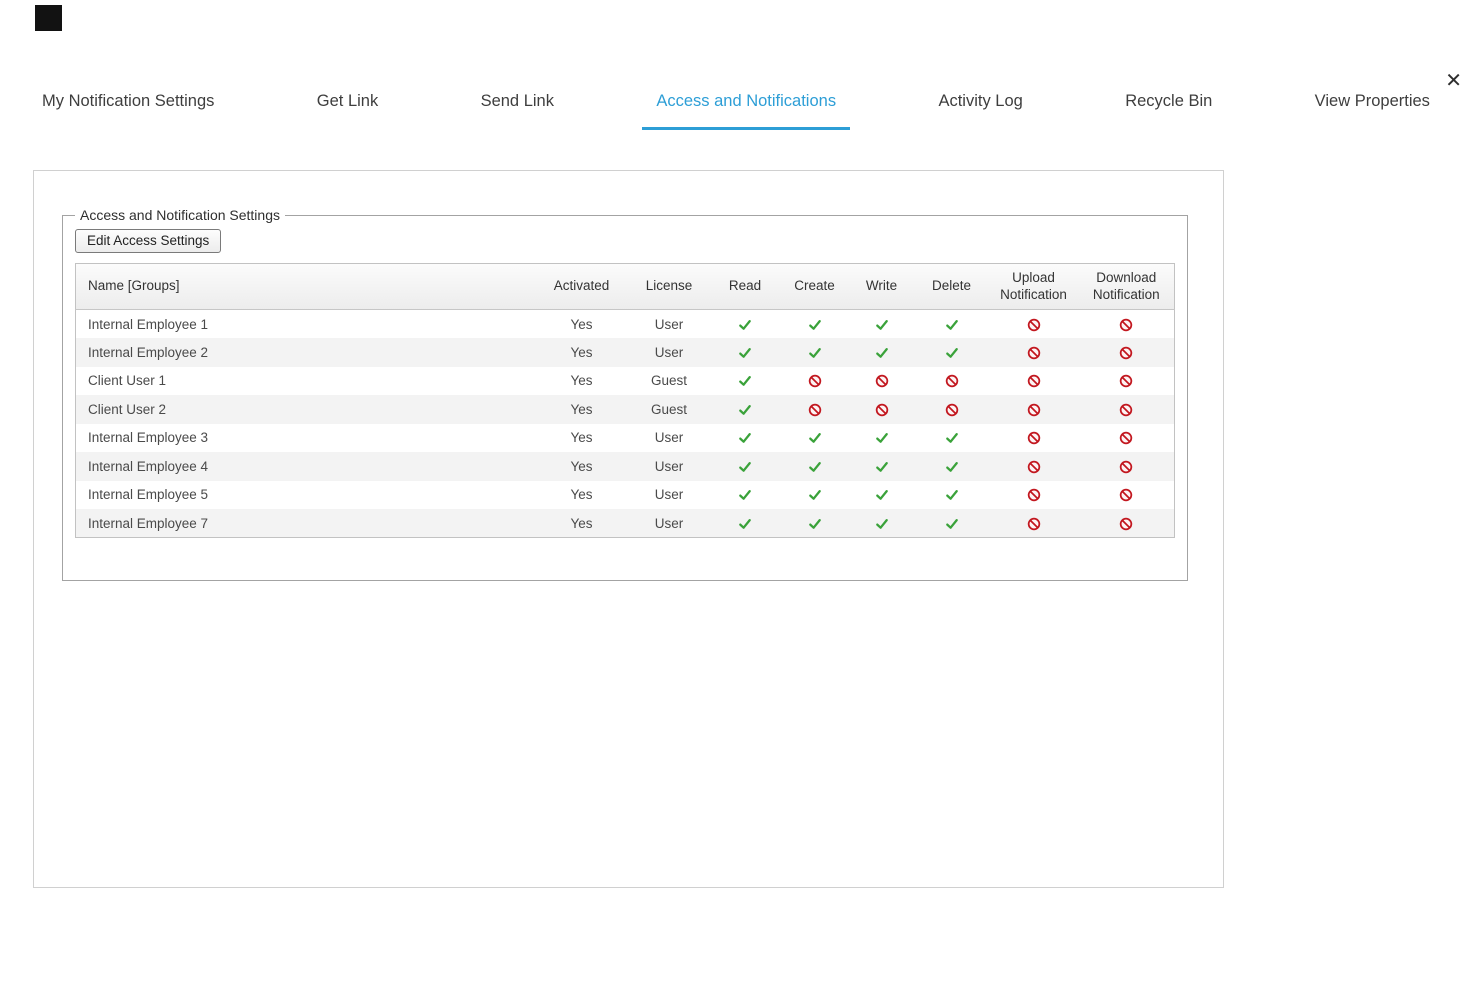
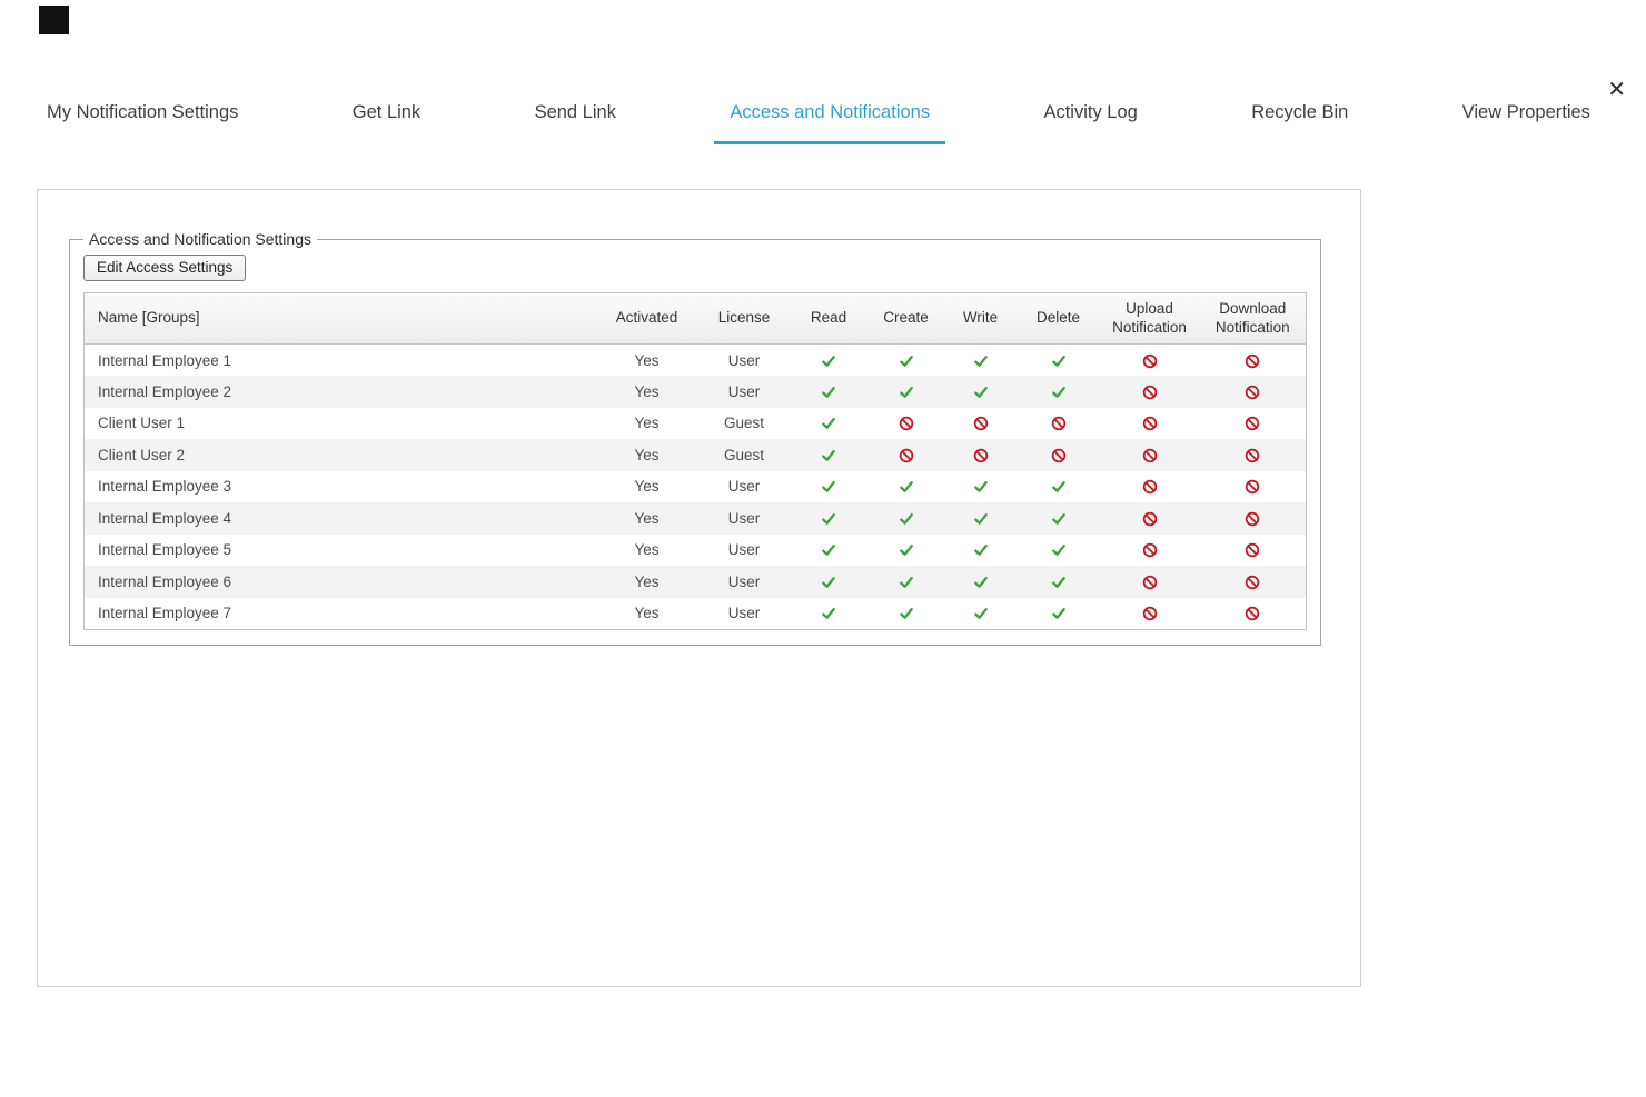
  ✕
  My Notification Settings
  Get Link
  Send Link
  Access and Notifications
  Activity Log
  Recycle Bin
  View Properties
  Access and Notification Settings
  Edit Access Settings
  Name [Groups]	Activated	License	Read	Create	Write	Delete	Upload Notification	Download Notification
  Internal Employee 1	Yes	User
  Internal Employee 2	Yes	User
  Client User 1	Yes	Guest
  Client User 2	Yes	Guest
  Internal Employee 3	Yes	User
  Internal Employee 4	Yes	User
  Internal Employee 5	Yes	User
+ Internal Employee 6	Yes	User
  Internal Employee 7	Yes	User
